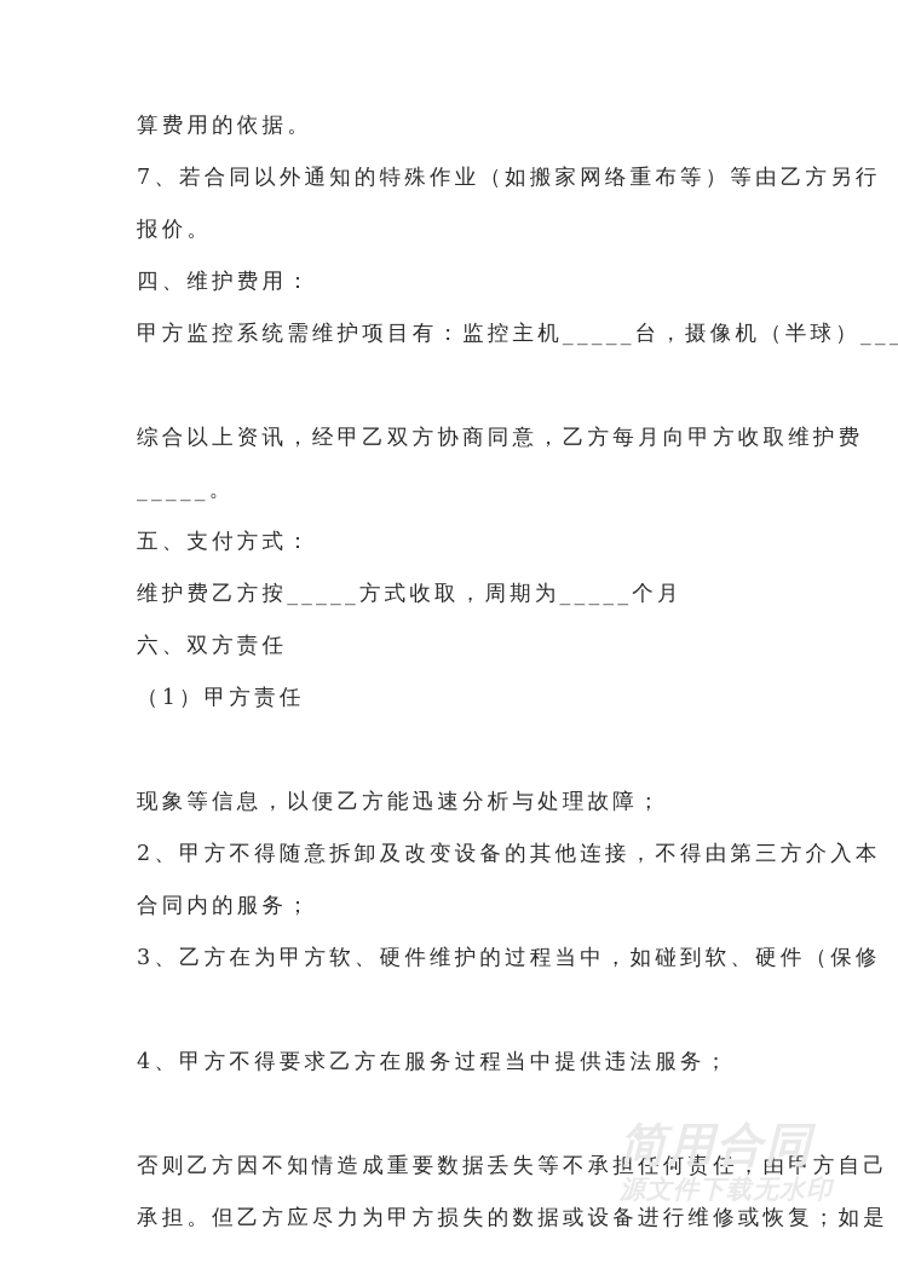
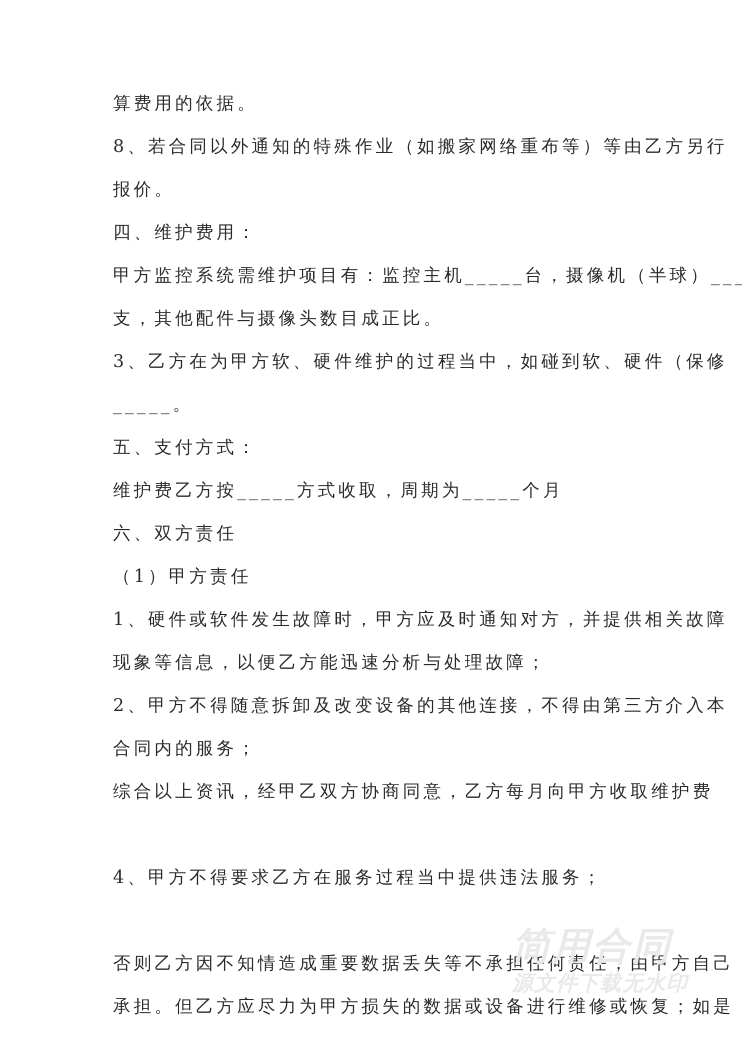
  算费用的依据。
- 7、若合同以外通知的特殊作业（如搬家网络重布等）等由乙方另行
+ 8、若合同以外通知的特殊作业（如搬家网络重布等）等由乙方另行
  报价。
  四、维护费用：
  甲方监控系统需维护项目有：监控主机_____台，摄像机（半球）___
+ 支，其他配件与摄像头数目成正比。
- 综合以上资讯，经甲乙双方协商同意，乙方每月向甲方收取维护费
+ 3、乙方在为甲方软、硬件维护的过程当中，如碰到软、硬件（保修
  _____。
  五、支付方式：
  维护费乙方按_____方式收取，周期为_____个月
  六、双方责任
  （1）甲方责任
+ 1、硬件或软件发生故障时，甲方应及时通知对方，并提供相关故障
  现象等信息，以便乙方能迅速分析与处理故障；
  2、甲方不得随意拆卸及改变设备的其他连接，不得由第三方介入本
  合同内的服务；
- 3、乙方在为甲方软、硬件维护的过程当中，如碰到软、硬件（保修
+ 综合以上资讯，经甲乙双方协商同意，乙方每月向甲方收取维护费
  4、甲方不得要求乙方在服务过程当中提供违法服务；
  否则乙方因不知情造成重要数据丢失等不承担任何责任，由甲方自己
  承担。但乙方应尽力为甲方损失的数据或设备进行维修或恢复；如是
  简用合同
  源文件下载无水印
